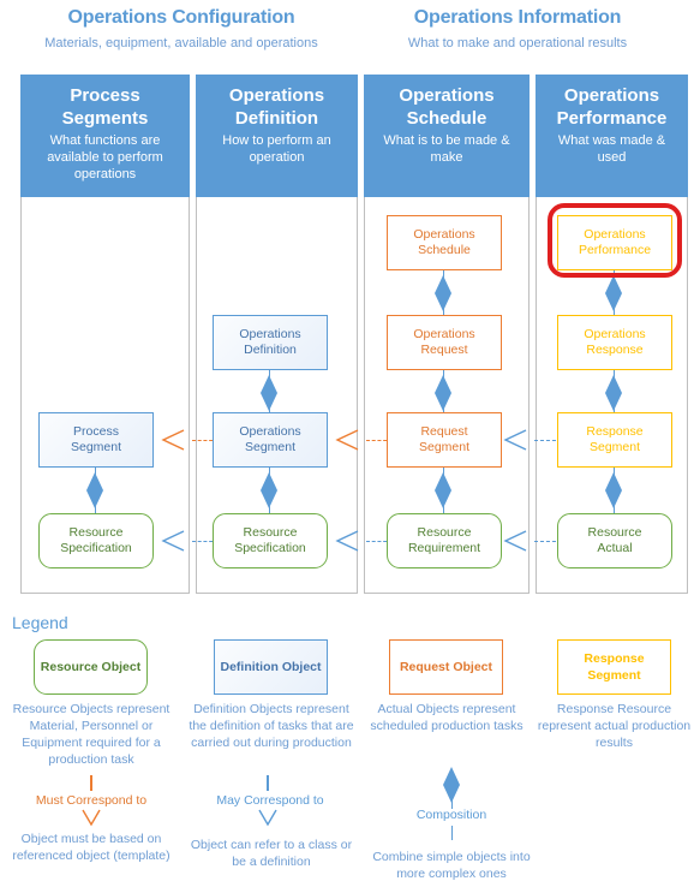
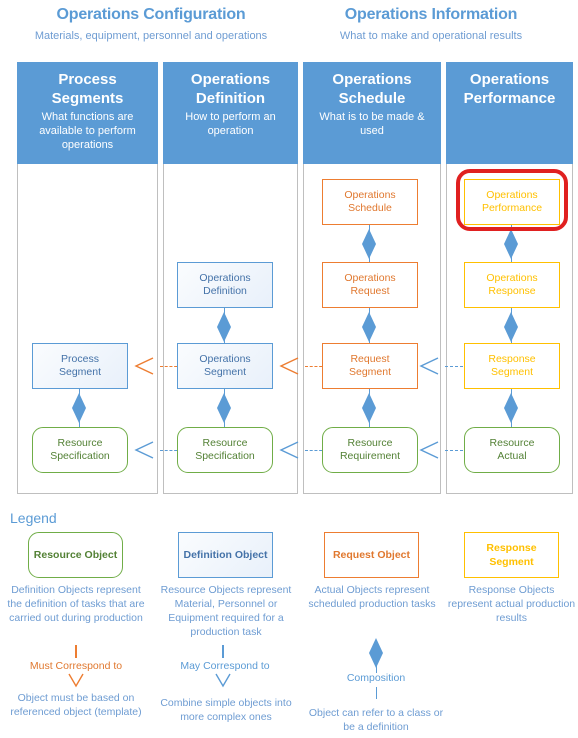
  Operations Configuration
- Materials, equipment, available and operations
+ Materials, equipment, personnel and operations
  Operations Information
  What to make and operational results
  Process
  Segments
  What functions are available to perform operations
  Operations
  Definition
  How to perform an operation
  Operations
  Schedule
- What is to be made & make
+ What is to be made & used
  Operations
  Performance
- What was made & used
  Process
  Segment
  Resource
  Specification
  Operations
  Definition
  Operations
  Segment
  Resource
  Specification
  Operations
  Schedule
  Operations
  Request
  Request
  Segment
  Resource
  Requirement
  Operations
  Performance
  Operations
  Response
  Response
  Segment
  Resource
  Actual
  Legend
  Resource Object
- Resource Objects represent Material, Personnel or Equipment required for a production task
+ Definition Objects represent the definition of tasks that are carried out during production
  Definition Object
- Definition Objects represent the definition of tasks that are carried out during production
+ Resource Objects represent Material, Personnel or Equipment required for a production task
  Request Object
  Actual Objects represent scheduled production tasks
  Response Segment
- Response Resource represent actual production results
+ Response Objects represent actual production results
  Must Correspond to
  Object must be based on referenced object (template)
  May Correspond to
- Object can refer to a class or be a definition
+ Combine simple objects into more complex ones
  Composition
- Combine simple objects into more complex ones
+ Object can refer to a class or be a definition
